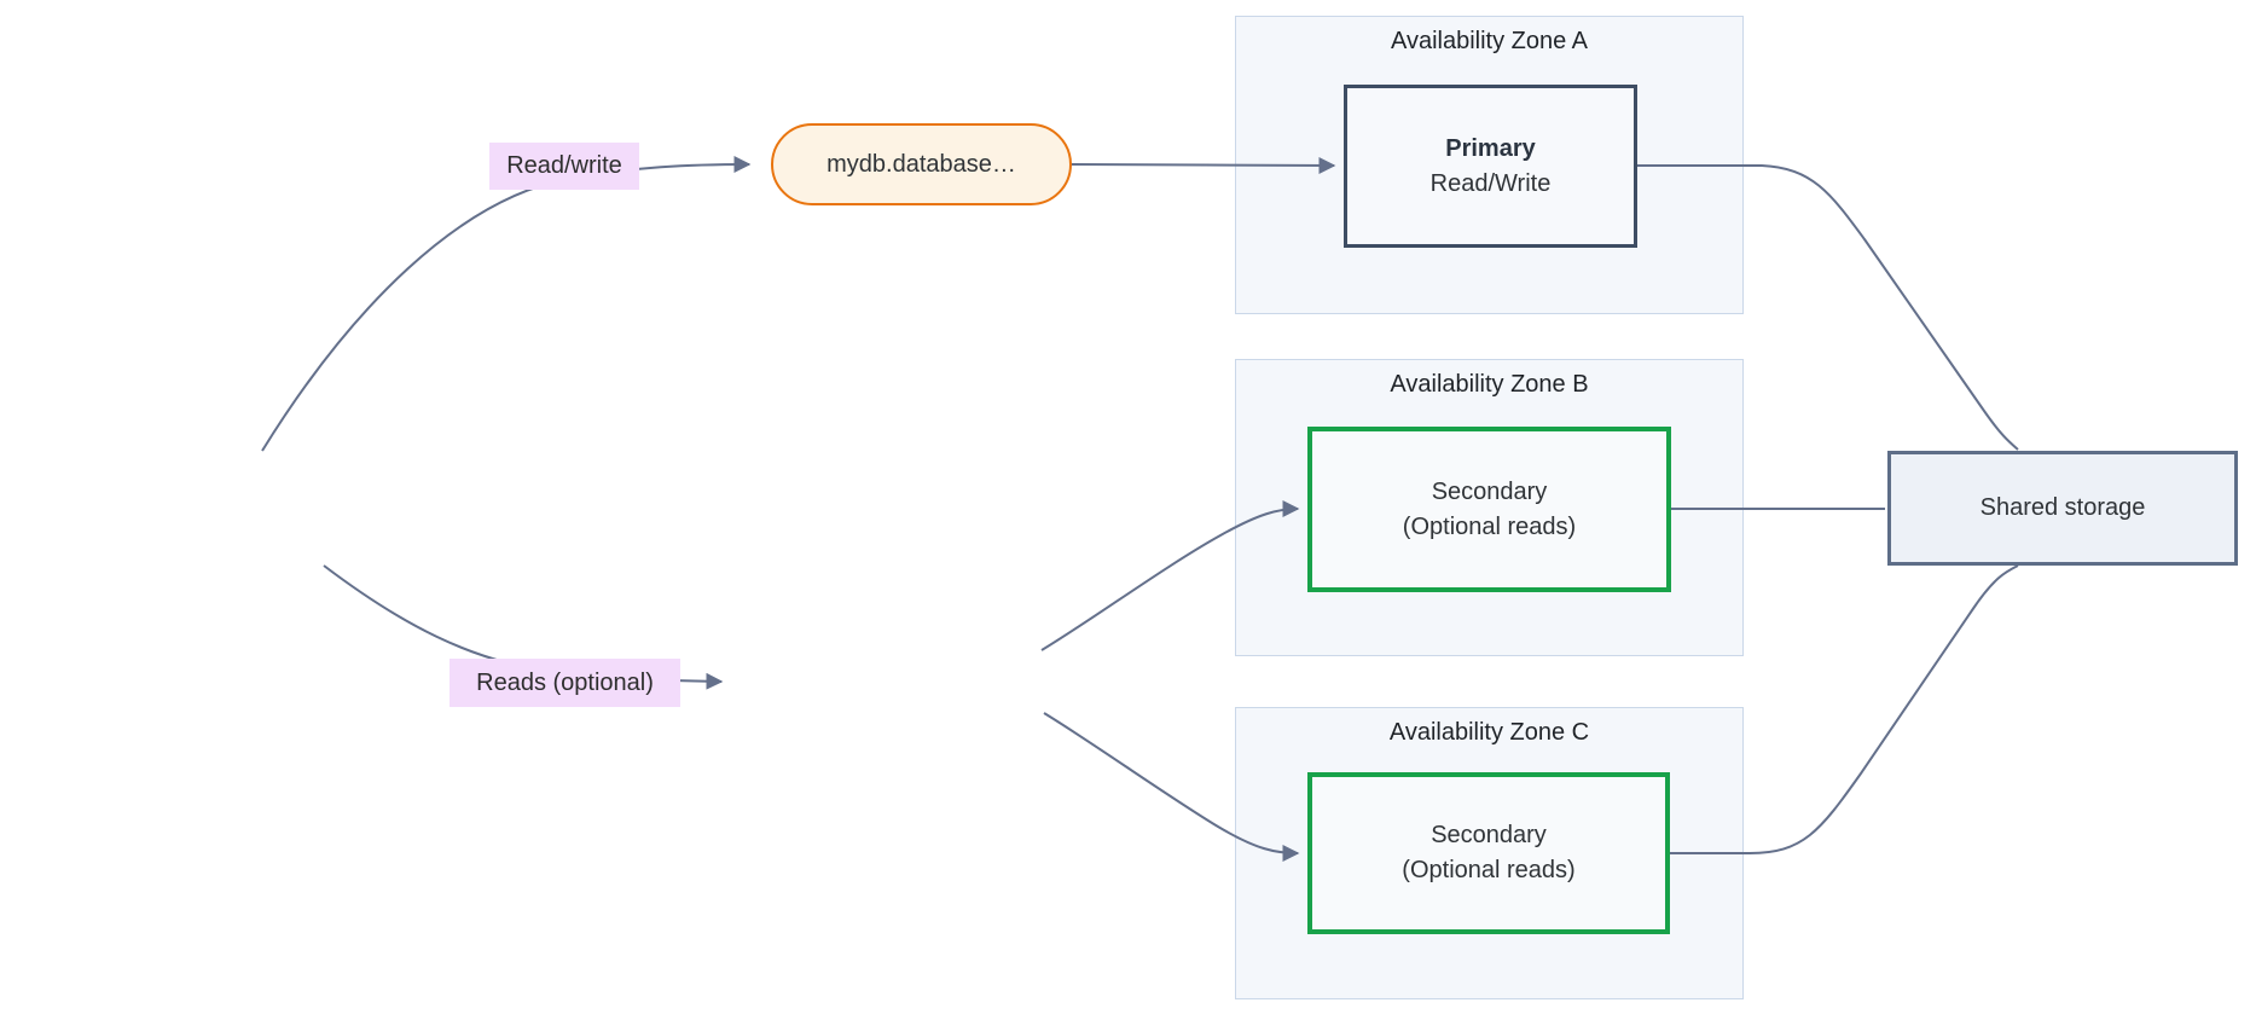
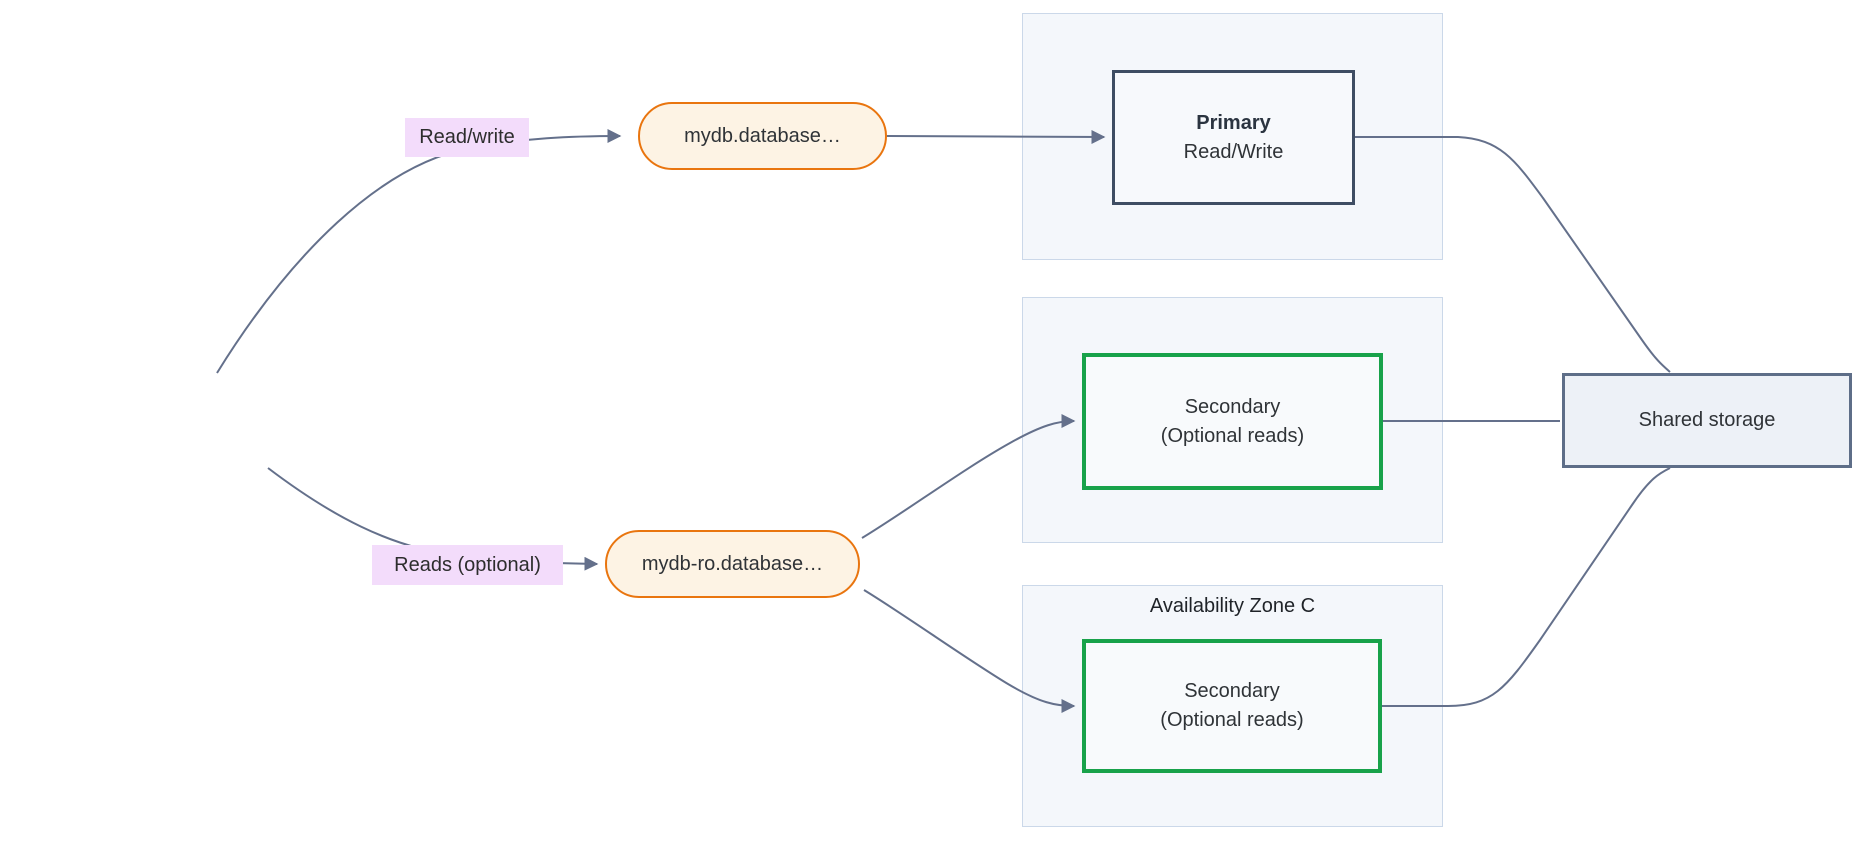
- Availability Zone A
- Availability Zone B
  Availability Zone C
  Read/write
  Reads (optional)
  mydb.database…
+ mydb-ro.database…
  Primary
  Read/Write
  Secondary
  (Optional reads)
  Secondary
  (Optional reads)
  Shared storage
